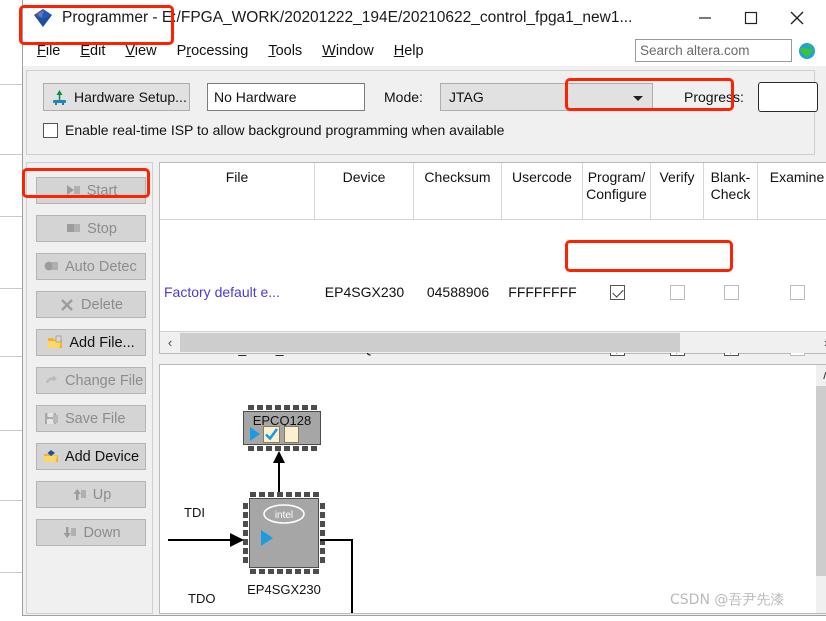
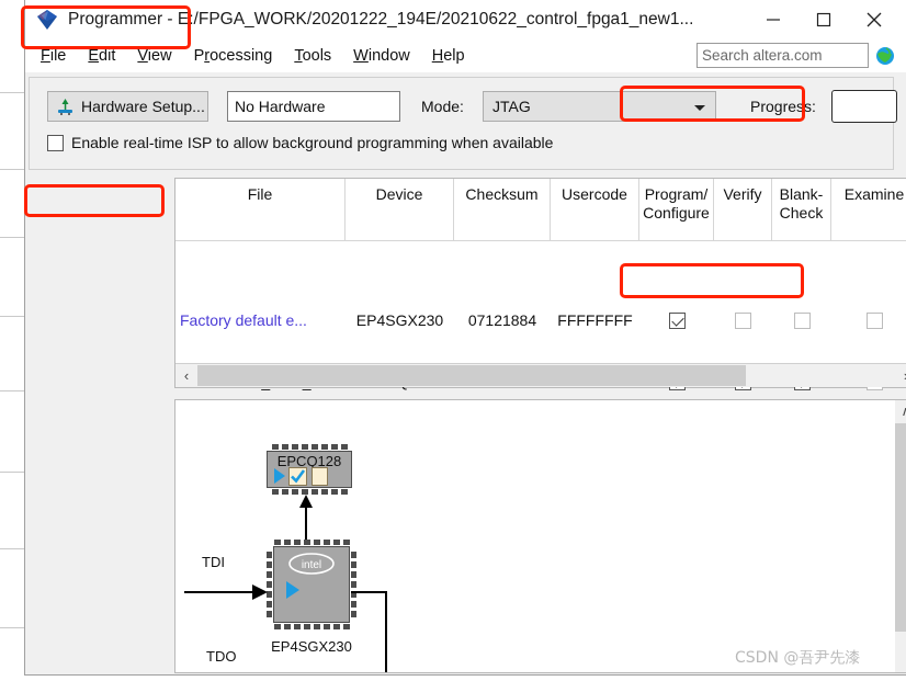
  Programmer - E:/FPGA_WORK/20201222_194E/20210622_control_fpga1_new1...
  File
  Edit
  View
  Processing
  Tools
  Window
  Help
  Search altera.com
  Hardware Setup...
  No Hardware
  Mode:
  JTAG
  Progress:
  Enable real-time ISP to allow background programming when available
- Start
- Stop
- Auto Detec
- Delete
- Add File...
- Change File
- Save File
- Add Device
- Up
- Down
  File
  Device
  Checksum
  Usercode
  Program/
  Configure
  Verify
  Blank-
  Check
  Examine
  Factory default e...
  EP4SGX230
- 04588906
+ 07121884
  FFFFFFFF
  ‹
  EPCQ128
  intel
  EP4SGX230
  TDI
  TDO
  CSDN @吾尹先漆
